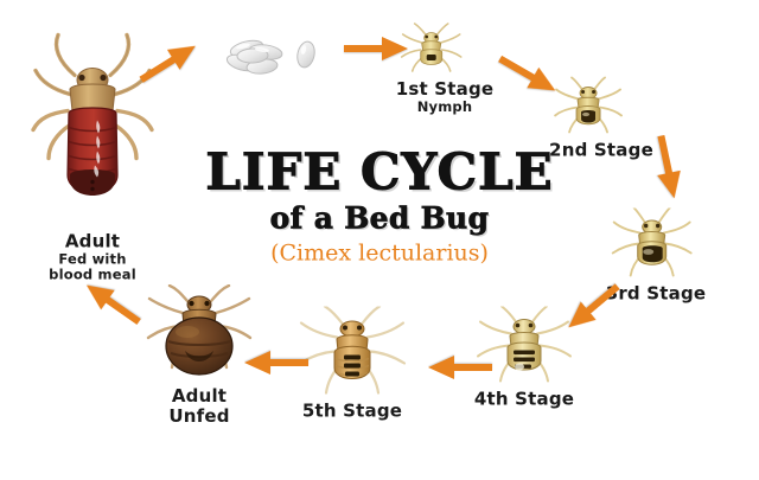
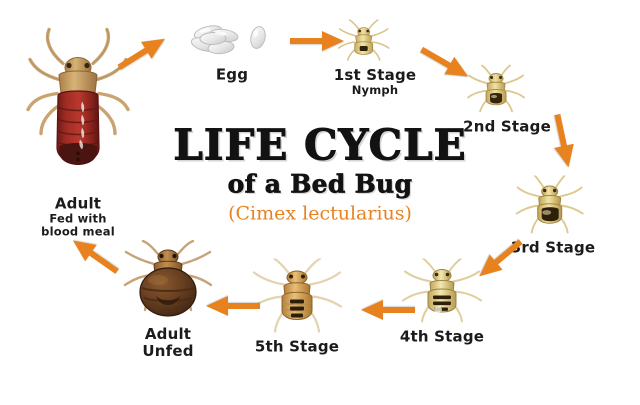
  LIFE CYCLE
  of a Bed Bug
  (Cimex lectularius)
  Adult
  Fed with
  blood meal
+ Egg
  1st Stage
  Nymph
  2nd Stage
  rd Stage
  4th Stage
  5th Stage
  Adult
  Unfed
